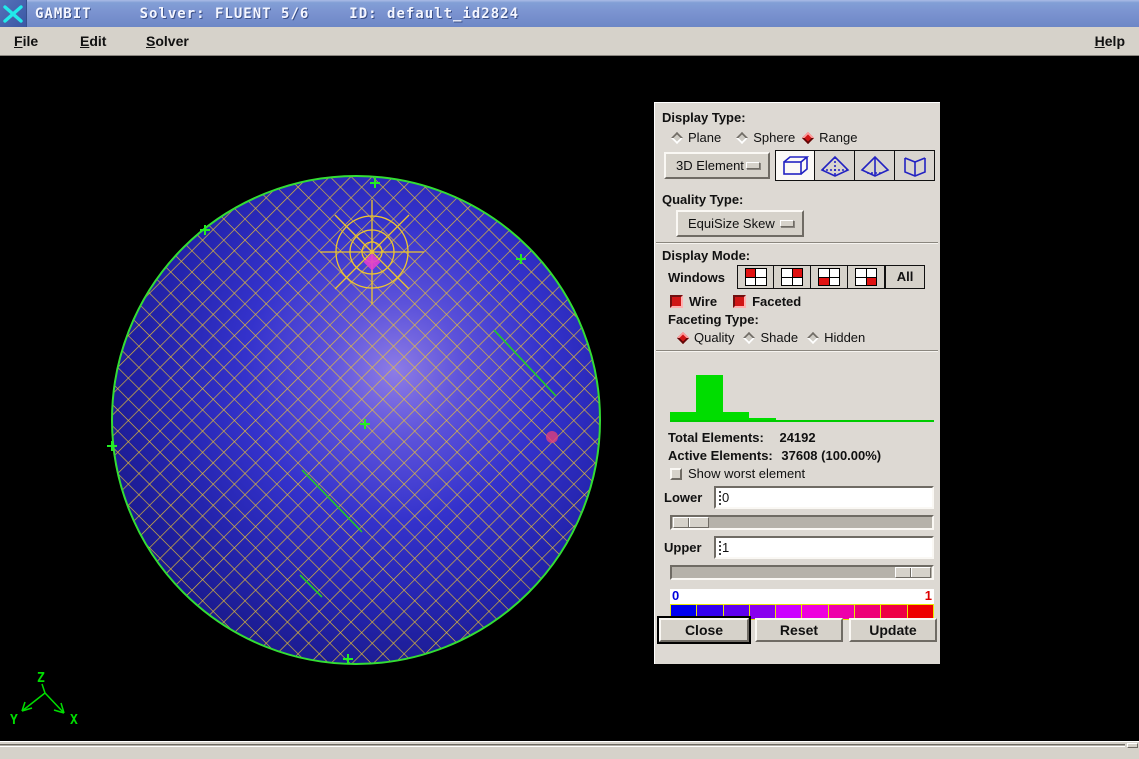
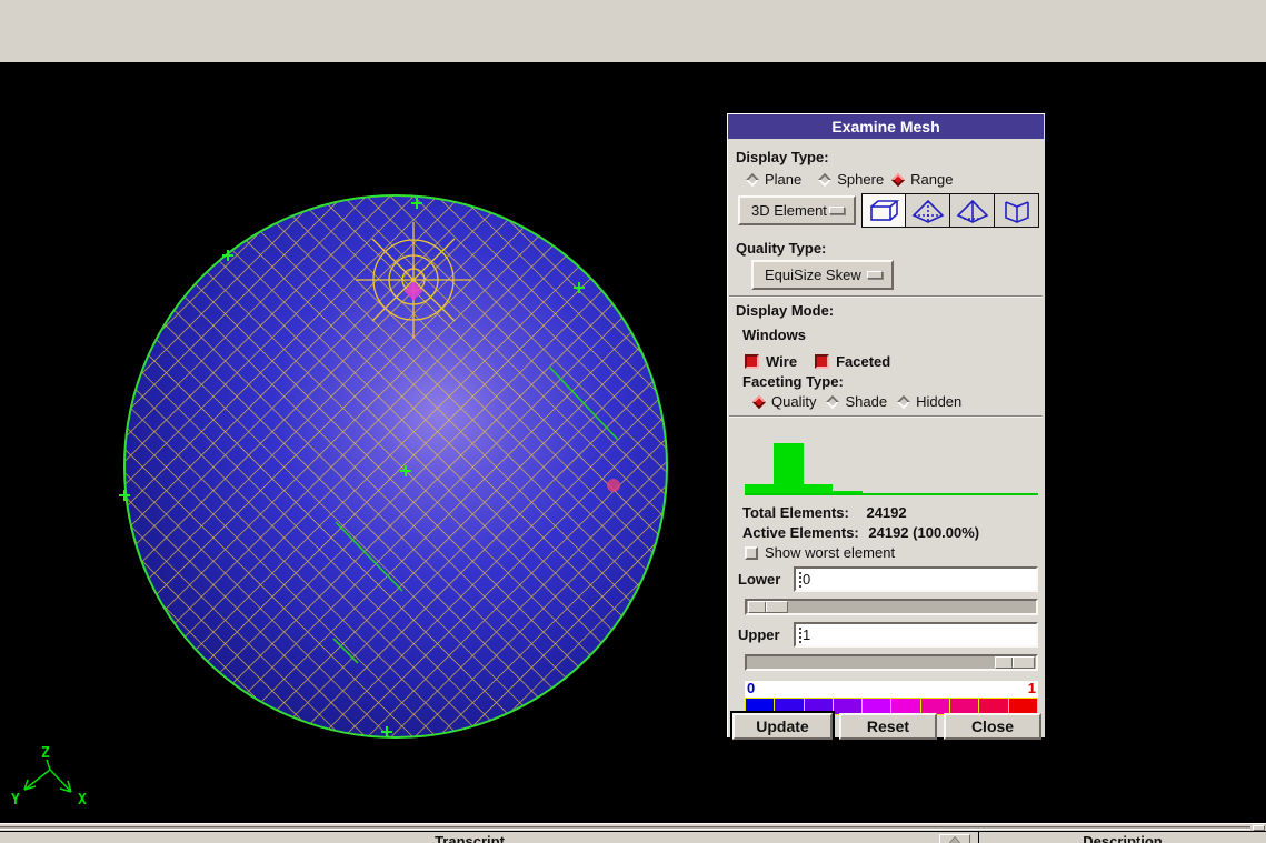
- GAMBIT
- Solver: FLUENT 5/6
- ID: default_id2824
- File
- Edit
- Solver
- Help
  Z
  Y
  X
+ Examine Mesh
  Display Type:
  Plane
  Sphere
  Range
  3D Element
  Quality Type:
  EquiSize Skew
  Display Mode:
  Windows
- All
  Wire
  Faceted
  Faceting Type:
  Quality
  Shade
  Hidden
  Total Elements: 24192
- Active Elements: 37608 (100.00%)
+ Active Elements: 24192 (100.00%)
  Show worst element
  Lower
  0
  Upper
  1
  0
  1
- Close
+ Update
  Reset
- Update
+ Close
+ Transcript
+ Description
